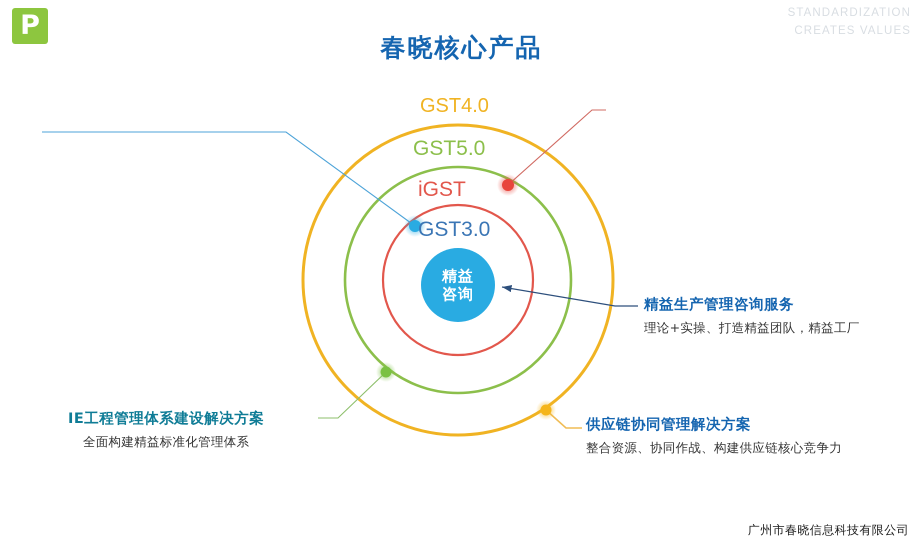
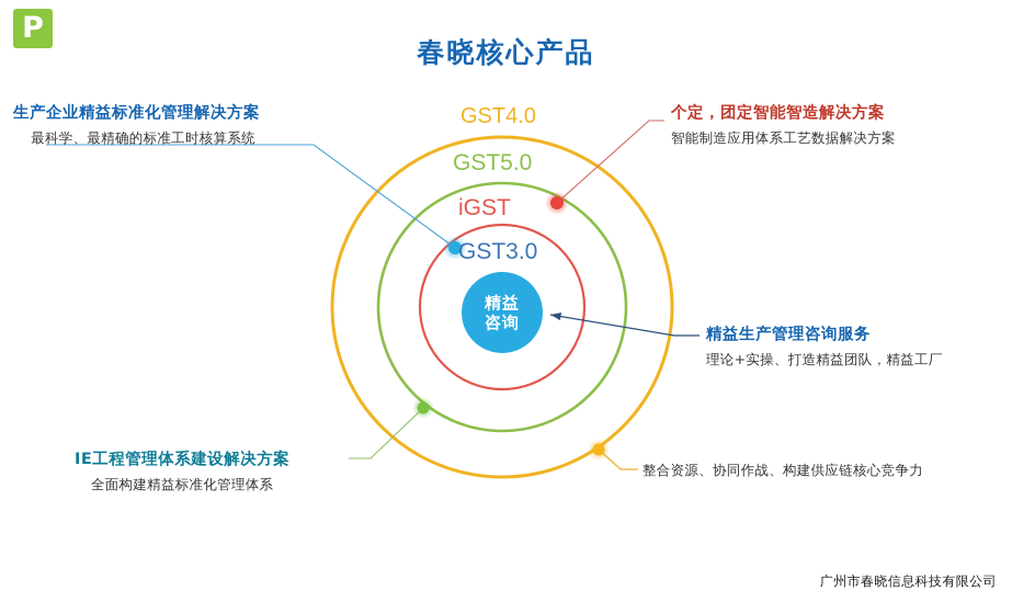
  P
- STANDARDIZATION
- CREATES VALUES
  春晓核心产品
  GST4.0
  GST5.0
  iGST
  GST3.0
  精益
  咨询
+ 生产企业精益标准化管理解决方案
+ 最科学、最精确的标准工时核算系统
+ 个定，团定智能智造解决方案
+ 智能制造应用体系工艺数据解决方案
  精益生产管理咨询服务
  理论+实操、打造精益团队，精益工厂
  IE工程管理体系建设解决方案
  全面构建精益标准化管理体系
- 供应链协同管理解决方案
  整合资源、协同作战、构建供应链核心竞争力
  广州市春晓信息科技有限公司
